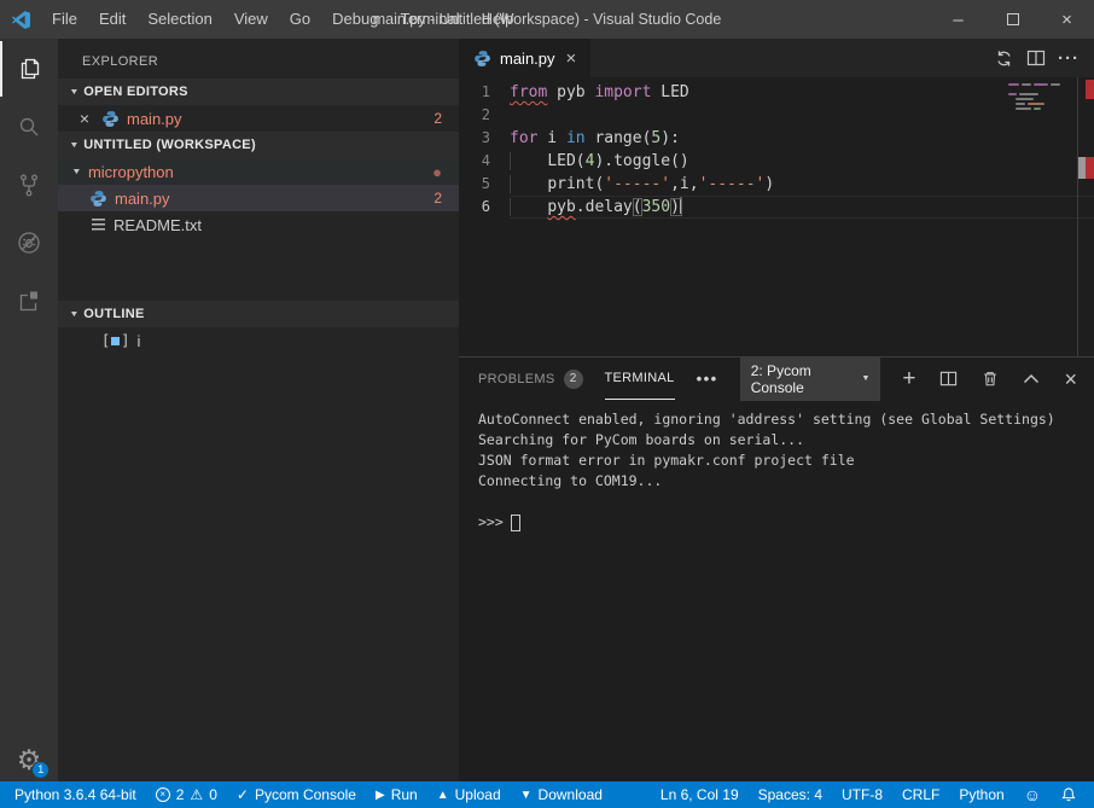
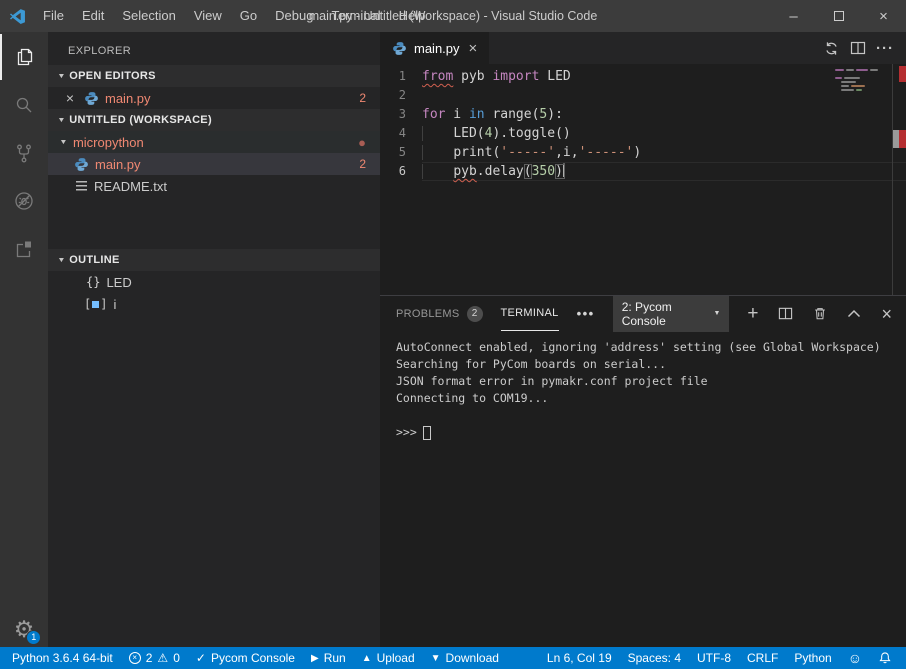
  File
  Edit
  Selection
  View
  Go
  Debug
  Terminal
  Help
  main.py - Untitled (Workspace) - Visual Studio Code
  –
  ×
  ⚙
  1
  EXPLORER
  OPEN EDITORS
  ×
  main.py
  2
  UNTITLED (WORKSPACE)
  micropython
  ●
  main.py
  2
  README.txt
  OUTLINE
+ {}
+ LED
  [ ]
  i
  main.py
  ×
  ···
  1
  from pyb import LED
  2
  3
  for i in range(5):
  4
  LED(4).toggle()
  5
  print('-----',i,'-----')
  6
  pyb.delay(350)
  PROBLEMS
  2
  TERMINAL
  •••
  2: Pycom Console
  +
  ×
- AutoConnect enabled, ignoring 'address' setting (see Global Settings)
+ AutoConnect enabled, ignoring 'address' setting (see Global Workspace)
  Searching for PyCom boards on serial...
  JSON format error in pymakr.conf project file
  Connecting to COM19...
  >>>
  Python 3.6.4 64-bit
  ×
  2
  ⚠
  0
  ✓
  Pycom Console
  ▶
  Run
  ▲
  Upload
  ▼
  Download
  Ln 6, Col 19
  Spaces: 4
  UTF-8
  CRLF
  Python
  ☺
